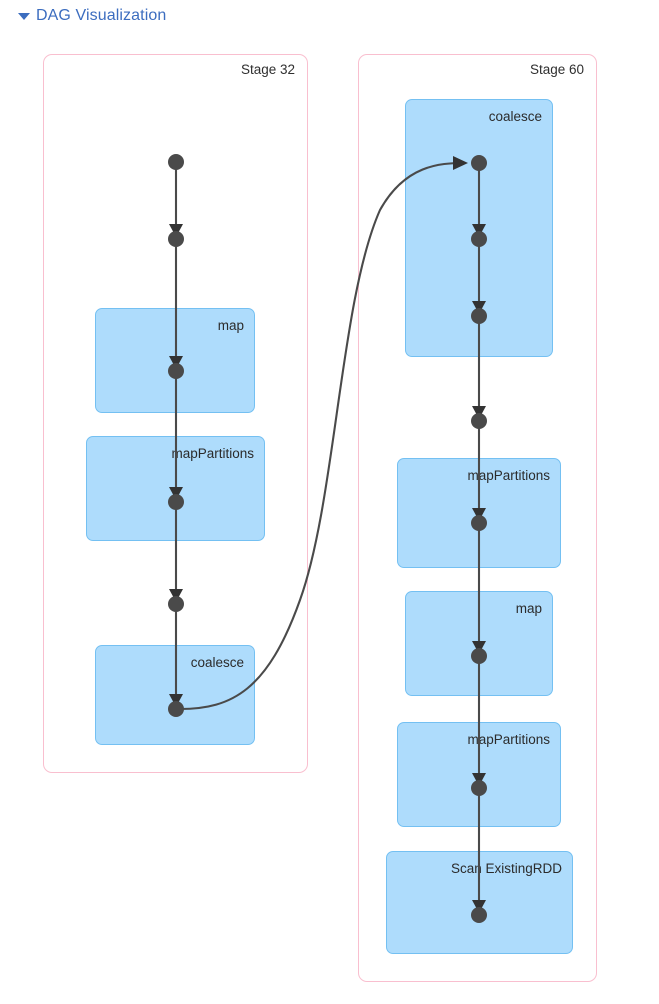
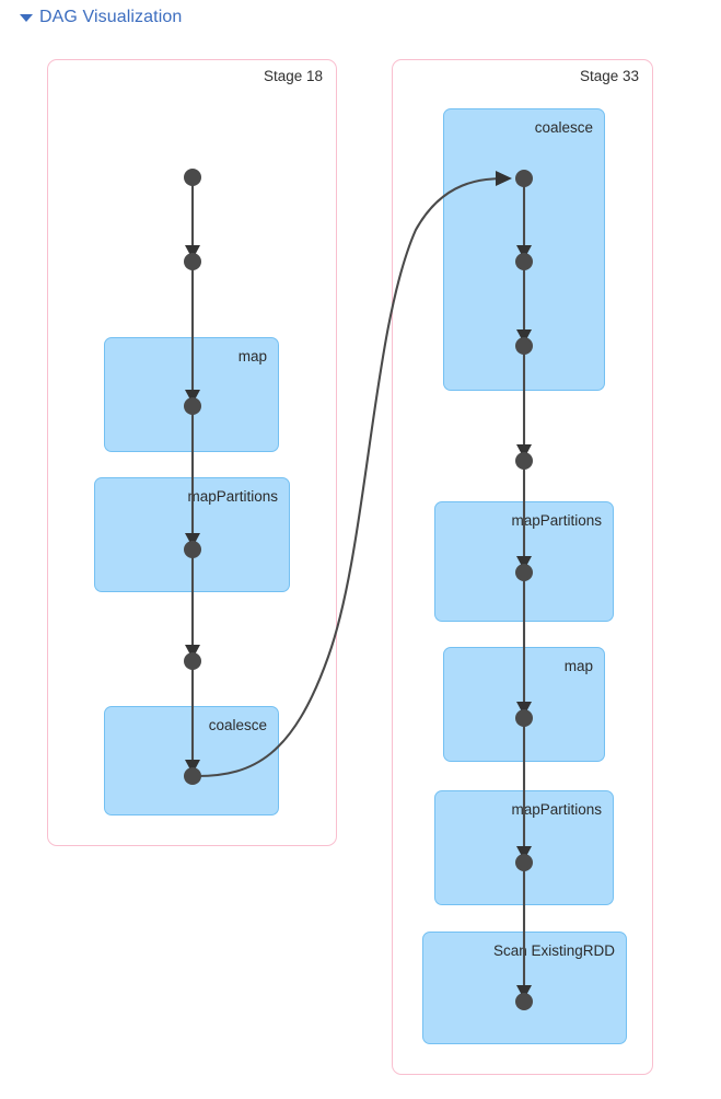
  DAG Visualization
- Stage 32
+ Stage 18
  map
  mapPartitions
  coalesce
- Stage 60
+ Stage 33
  coalesce
  mapPartitions
  map
  mapPartitions
  Sca ExistingRDD
